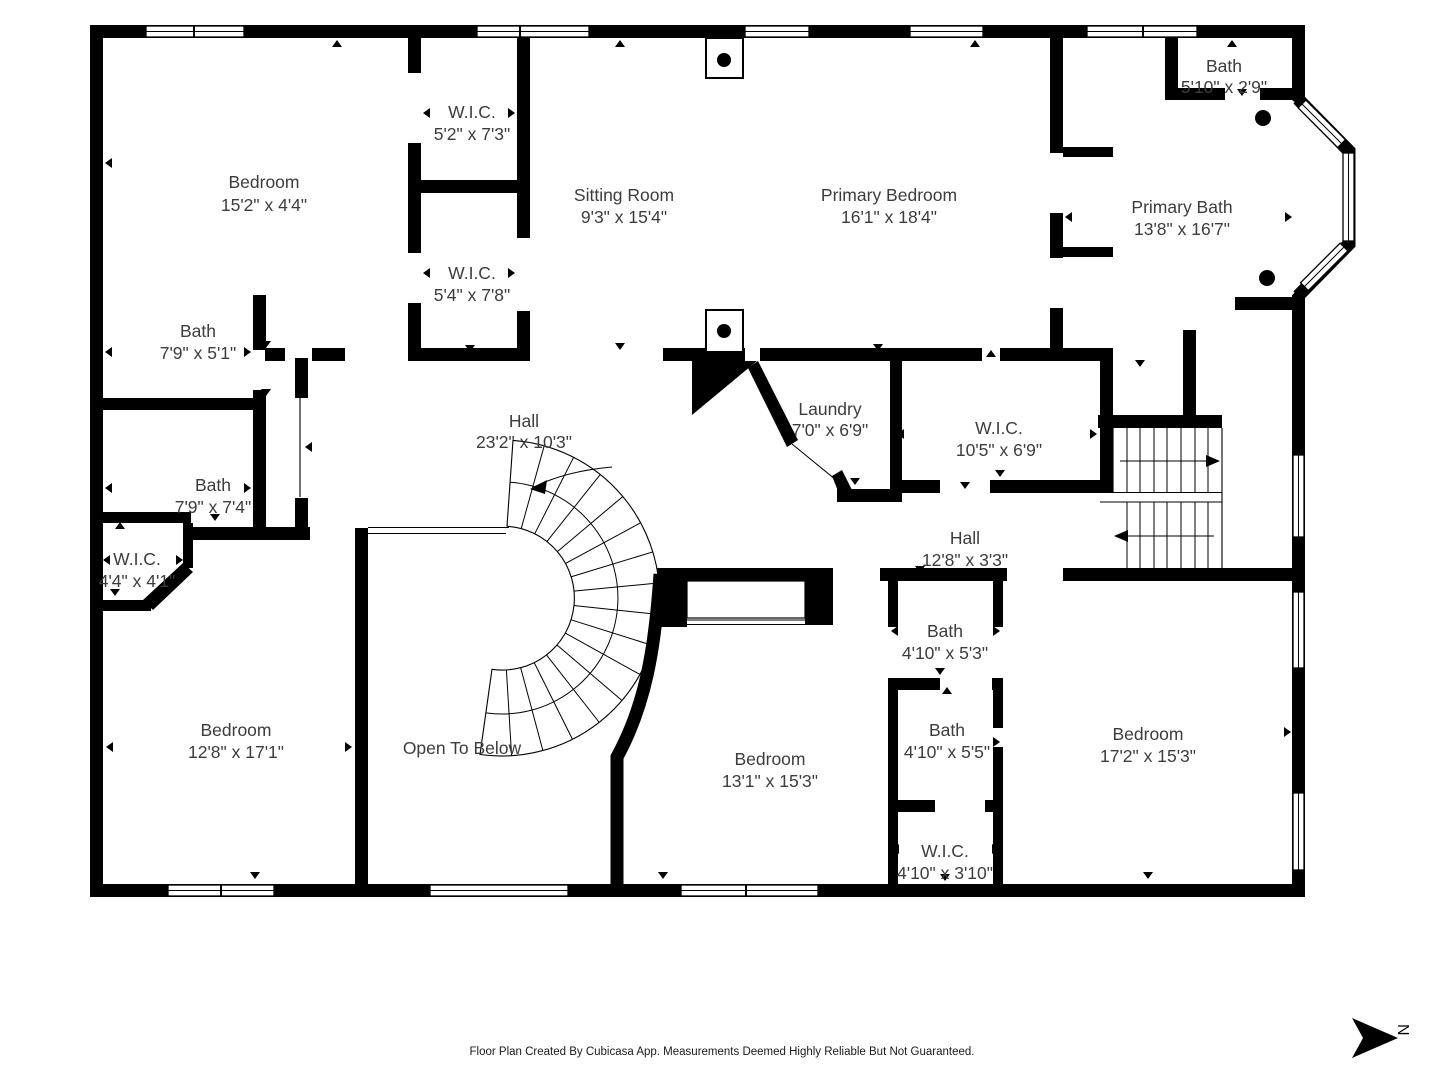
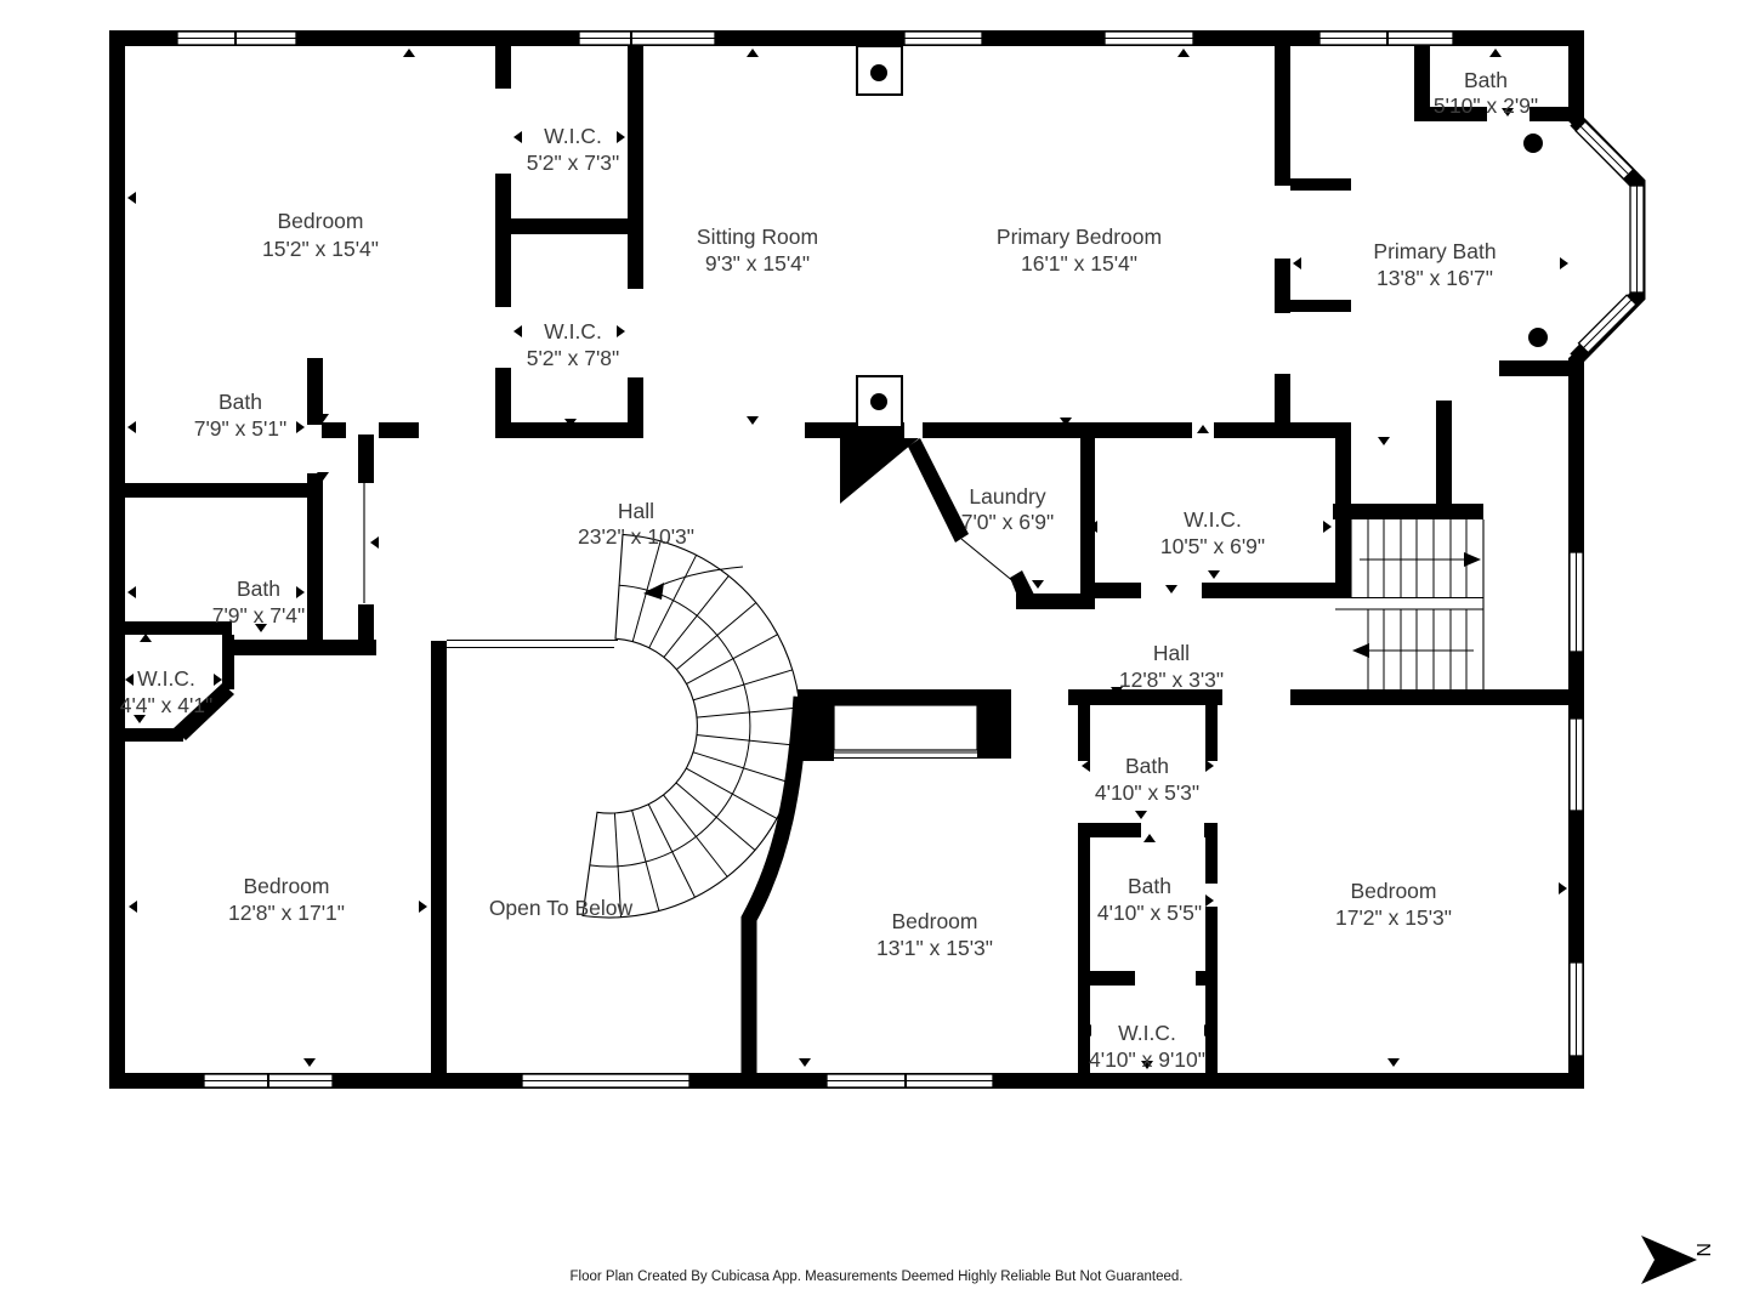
  Bedroom
- 15'2" x 4'4"
+ 15'2" x 15'4"
  W.I.C.
  5'2" x 7'3"
  W.I.C.
- 5'4" x 7'8"
+ 5'2" x 7'8"
  Sitting Room
  9'3" x 15'4"
  Primary Bedroom
- 16'1" x 18'4"
+ 16'1" x 15'4"
  Bath
  5'10" x 2'9"
  Primary Bath
  13'8" x 16'7"
  Bath
  7'9" x 5'1"
  Bath
  7'9" x 7'4"
  W.I.C.
  4'4" x 4'1"
  Hall
  23'2" x 10'3"
  Laundry
  7'0" x 6'9"
  W.I.C.
  10'5" x 6'9"
  Hall
  12'8" x 3'3"
  Bedroom
  12'8" x 17'1"
  Open To Below
  Bedroom
  13'1" x 15'3"
  Bath
  4'10" x 5'3"
  Bath
  4'10" x 5'5"
  W.I.C.
- 4'10" x 3'10"
+ 4'10" x 9'10"
  Bedroom
  17'2" x 15'3"
  Floor Plan Created By Cubicasa App. Measurements Deemed Highly Reliable But Not Guaranteed.
